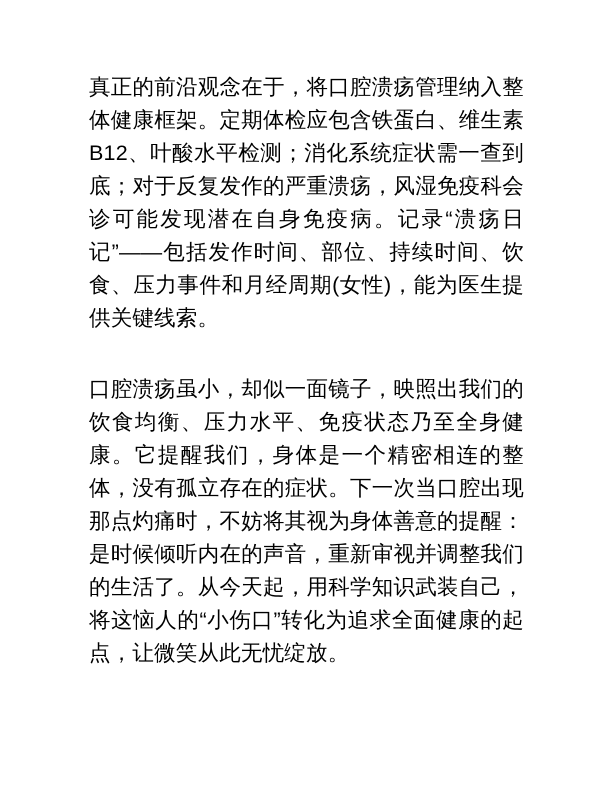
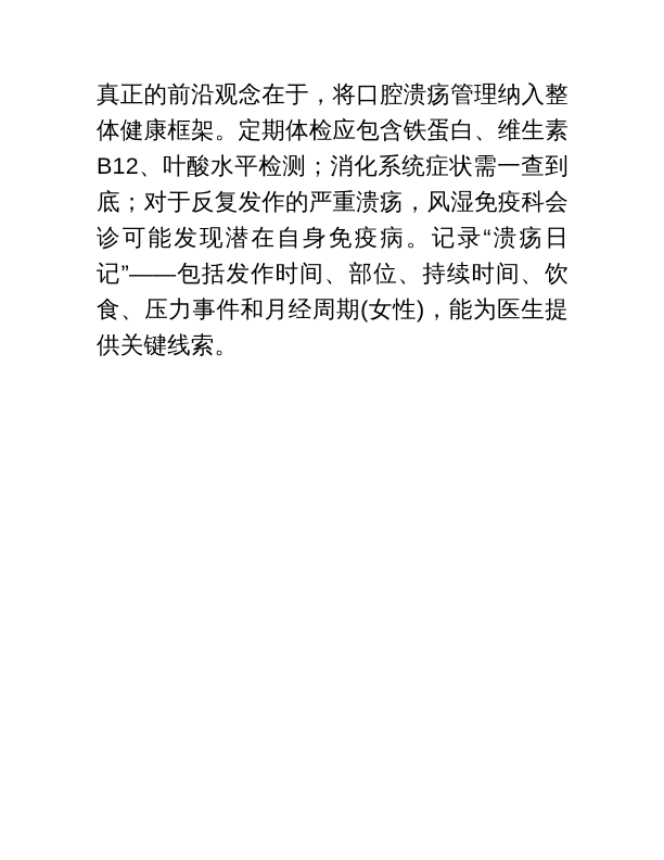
  真正的前沿观念在于，将口腔溃疡管理纳入整体健康框架。定期体检应包含铁蛋白、维生素 B12、叶酸水平检测；消化系统症状需一查到底；对于反复发作的严重溃疡，风湿免疫科会诊可能发现潜在自身免疫病。记录“溃疡日记”——包括发作时间、部位、持续时间、饮食、压力事件和月经周期(女性)，能为医生提供关键线索。
- 口腔溃疡虽小，却似一面镜子，映照出我们的饮食均衡、压力水平、免疫状态乃至全身健康。它提醒我们，身体是一个精密相连的整体，没有孤立存在的症状。下一次当口腔出现那点灼痛时，不妨将其视为身体善意的提醒：是时候倾听内在的声音，重新审视并调整我们的生活了。从今天起，用科学知识武装自己，将这恼人的“小伤口”转化为追求全面健康的起点，让微笑从此无忧绽放。
